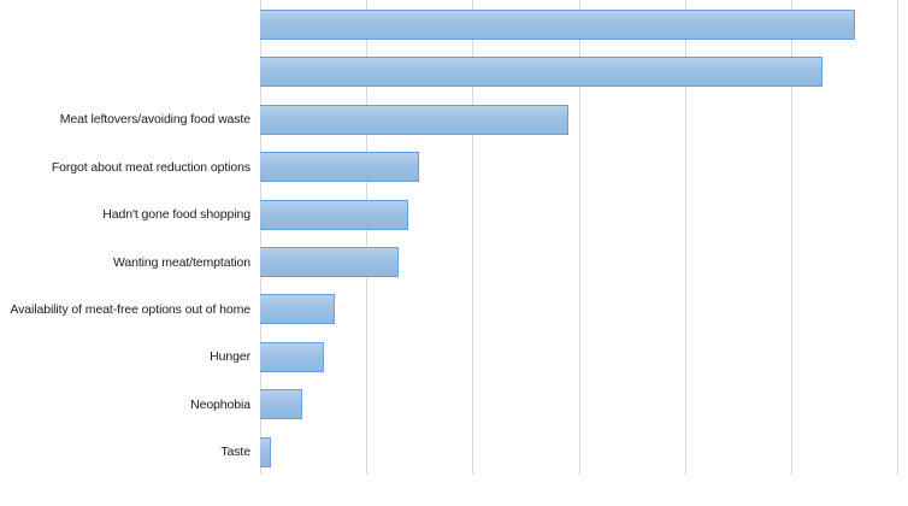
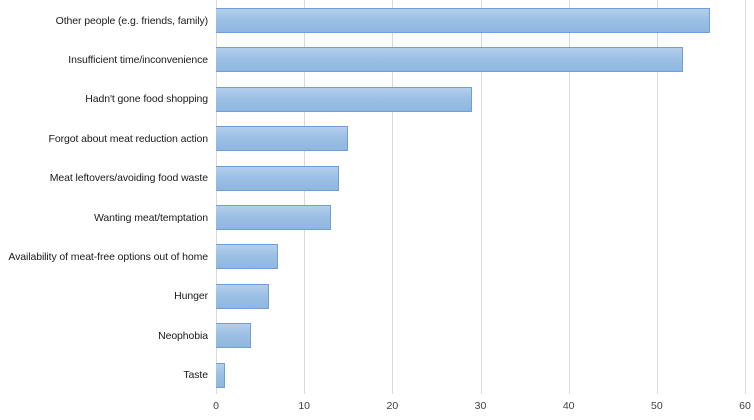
+ Other people (e.g. friends, family)
+ Insufficient time/inconvenience
- Meat leftovers/avoiding food waste
+ Hadn't gone food shopping
- Forgot about meat reduction options
+ Forgot about meat reduction action
- Hadn't gone food shopping
+ Meat leftovers/avoiding food waste
  Wanting meat/temptation
  Availability of meat-free options out of home
  Hunger
  Neophobia
  Taste
+ 0
+ 10
+ 20
+ 30
+ 40
+ 50
+ 60
